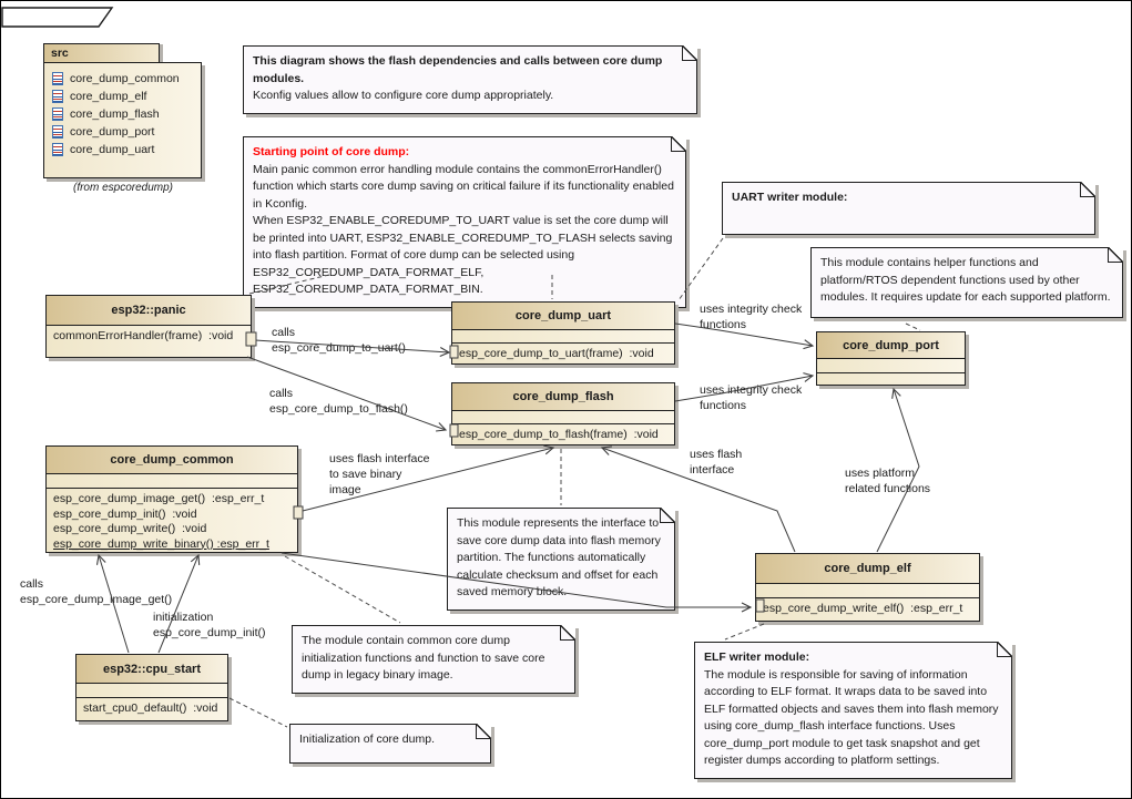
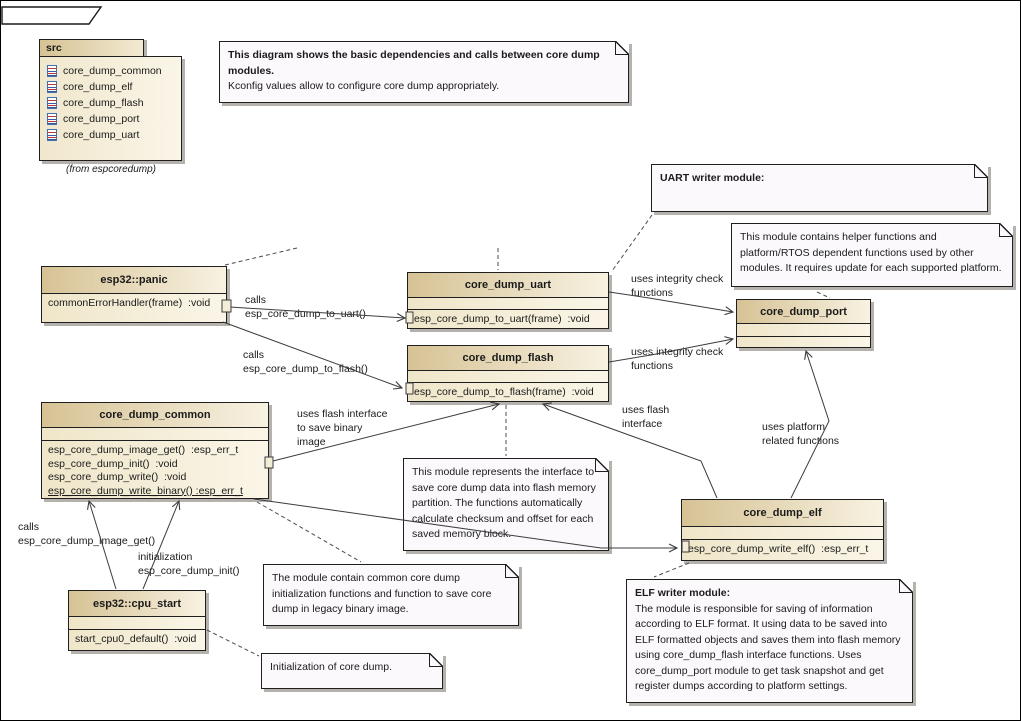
  src
  core_dump_common
  core_dump_elf
  core_dump_flash
  core_dump_port
  core_dump_uart
  (from espcoredump)
- This diagram shows the flash dependencies and calls between core dump modules.
+ This diagram shows the basic dependencies and calls between core dump modules.
  Kconfig values allow to configure core dump appropriately.
- Starting point of core dump:
- Main panic common error handling module contains the commonErrorHandler() function which starts core dump saving on critical failure if its functionality enabled in Kconfig.
- When ESP32_ENABLE_COREDUMP_TO_UART value is set the core dump will be printed into UART, ESP32_ENABLE_COREDUMP_TO_FLASH selects saving into flash partition. Format of core dump can be selected using ESP32_COREDUMP_DATA_FORMAT_ELF, ESP32_COREDUMP_DATA_FORMAT_BIN.
  UART writer module:
  This module contains helper functions and platform/RTOS dependent functions used by other modules. It requires update for each supported platform.
  This module represents the interface to save core dump data into flash memory partition. The functions automatically calculate checksum and offset for each saved memory blok.
  The module contain common core dump initialization functions and function to save core dump in legacy binary image.
  Initialization of core dump.
  ELF writer module:
- The module is responsible for saving of information according to ELF format. It wraps data to be saved into ELF formatted objects and saves them into flash memory using core_dump_flash interface functions. Uses core_dump_port module to get task snapshot and get register dumps according to platform settings.
+ The module is responsible for saving of information according to ELF format. It using data to be saved into ELF formatted objects and saves them into flash memory using core_dump_flash interface functions. Uses core_dump_port module to get task snapshot and get register dumps according to platform settings.
  esp32::panic
  commonErrorHandler(frame) :void
  core_dump_uart
  esp_core_dump_to_uart(frame) :void
  core_dump_flash
  esp_core_dump_to_flash(frame) :void
  core_dump_port
  core_dump_common
  esp_core_dump_image_get() :esp_err_t
  esp_core_dump_init() :void
  esp_core_dump_write() :void
  esp_core_dump_write_binary() :esp_err_t
  core_dump_elf
  esp_core_dump_write_elf() :esp_err_t
  esp32::cpu_start
  start_cpu0_default() :void
  calls
  esp_core_dump_toart()
  calls
  esp_core_dump_to_flash()
  uses integrity check
  functions
  uses inegrity check
  functions
  uses flash interface
  to save binary
  image
  uses flash
  interface
  uses platform
  related functions
  calls
  esp_core_dump_image_get()
  initialization
  esp_core_dump_init()
